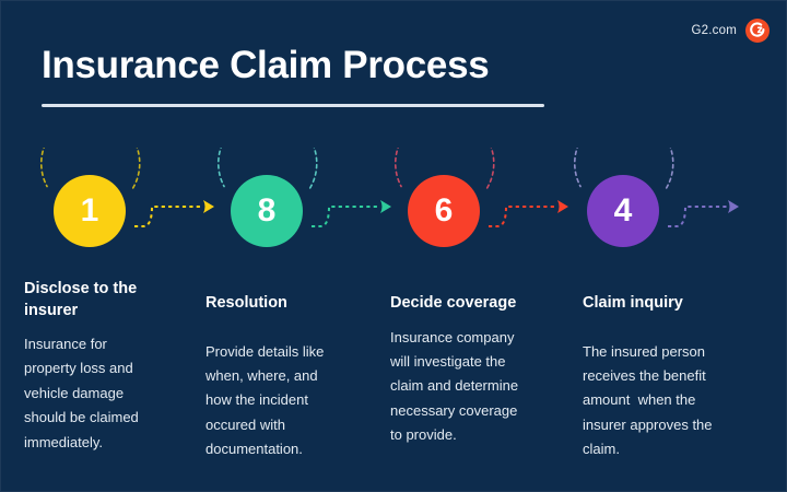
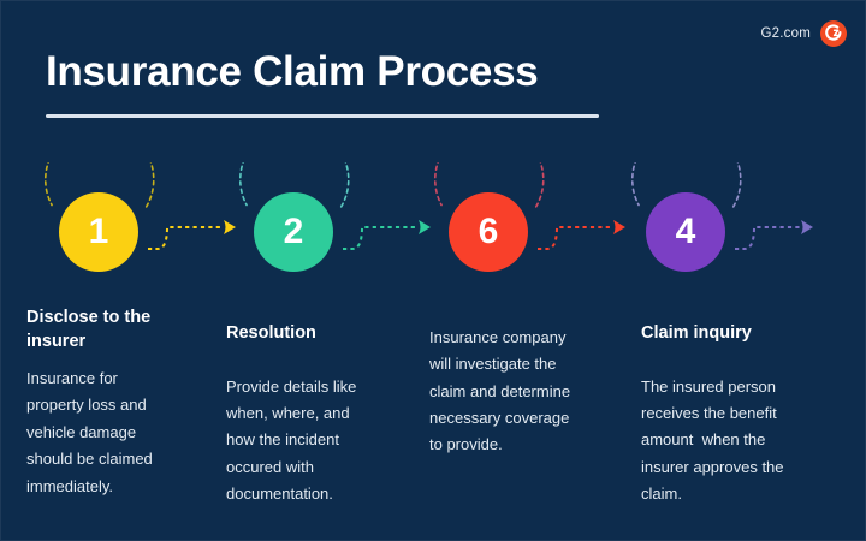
  G2.com
  Insurance Claim Process
  1
- 8
+ 2
  6
  4
  Disclose to the insurer
  Insurance for
  property loss and
  vehicle damage
  should be claimed
  immediately.
  Resolution
  Provide details like
  when, where, and
  how the incident
  occured with
  documentation.
- Decide coverage
  Insurance company
  will investigate the
  claim and determine
  necessary coverage
  to provide.
  Claim inquiry
  The insured person
  receives the benefit
  amount when the
  insurer approves the
  claim.
